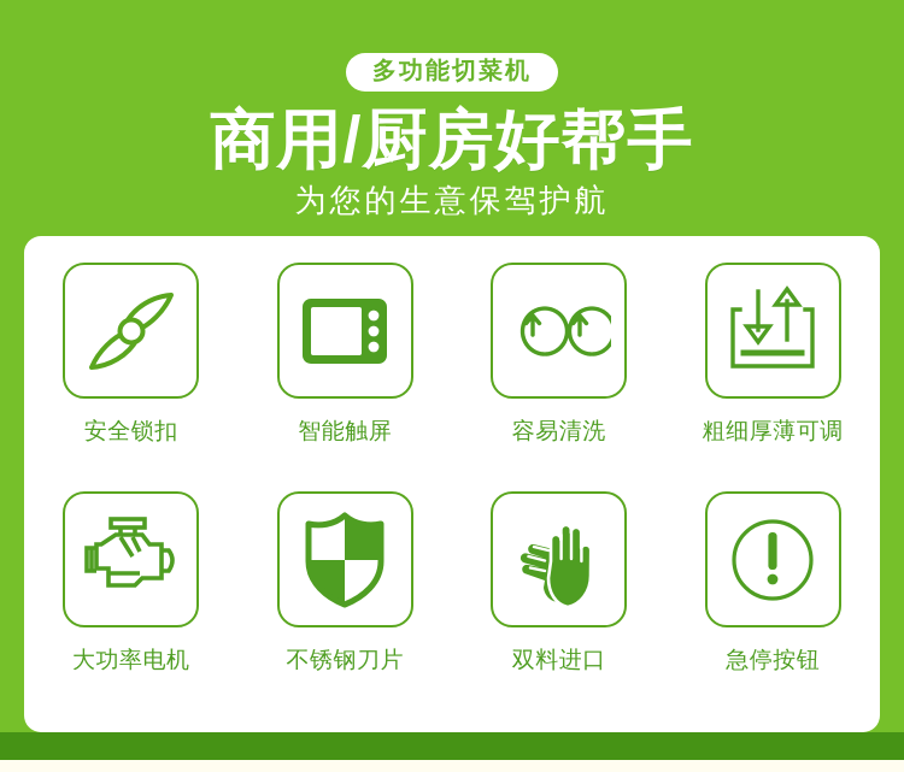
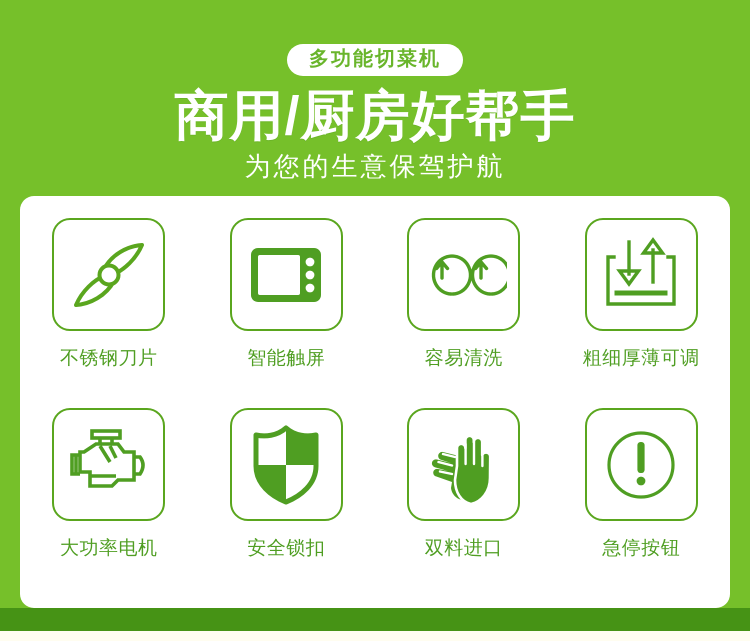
  多功能切菜机
  商用/厨房好帮手
  为您的生意保驾护航
- 安全锁扣
+ 不锈钢刀片
  智能触屏
  容易清洗
  粗细厚薄可调
  大功率电机
- 不锈钢刀片
+ 安全锁扣
  双料进口
  急停按钮
